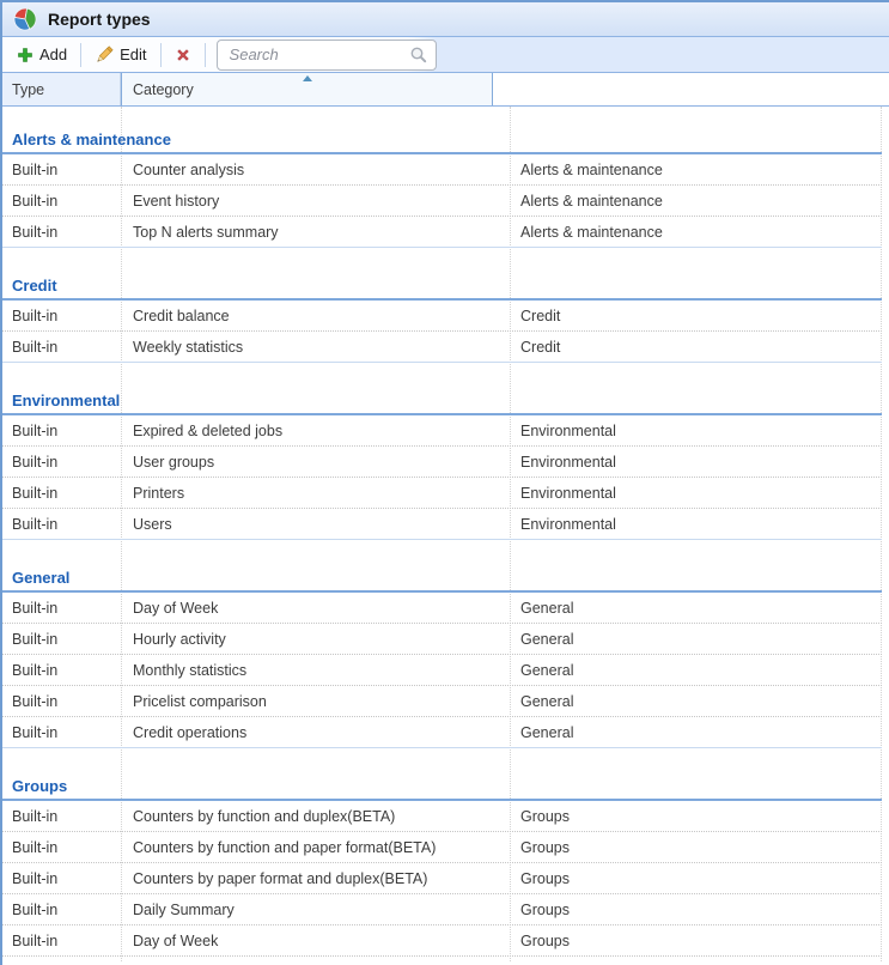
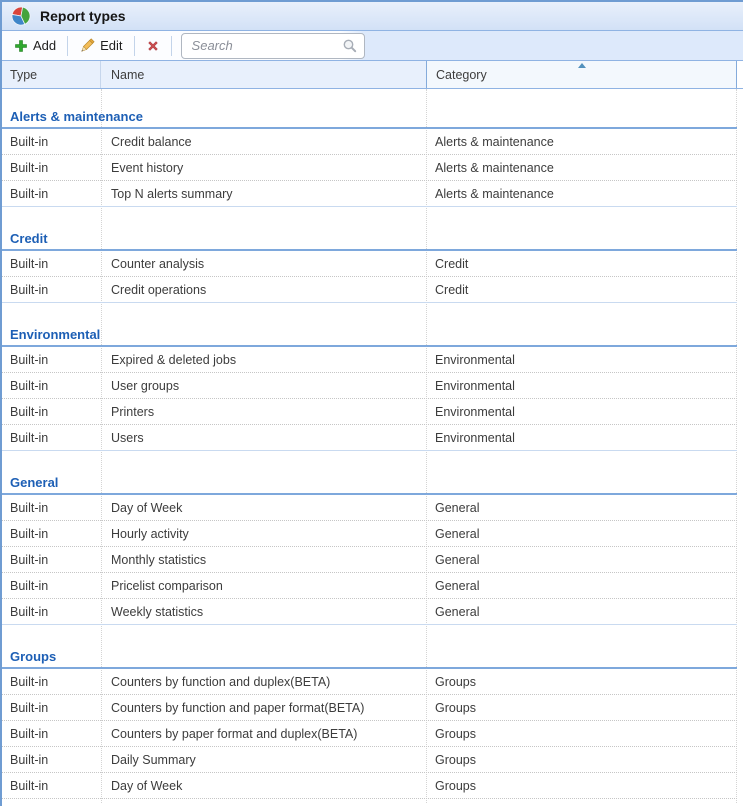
  Report types
  Add
  Edit
  Search
  Type
+ Name
  Category
  Alerts & maintenance
  Built-in
- Counter analysis
+ Credit balance
  Alerts & maintenance
  Built-in
  Event history
  Alerts & maintenance
  Built-in
  Top N alerts summary
  Alerts & maintenance
  Credit
  Built-in
- Credit balance
+ Counter analysis
  Credit
  Built-in
- Weekly statistics
+ Credit operations
  Credit
  Environmental
  Built-in
  Expired & deleted jobs
  Environmental
  Built-in
  User groups
  Environmental
  Built-in
  Printers
  Environmental
  Built-in
  Users
  Environmental
  General
  Built-in
  Day of Week
  General
  Built-in
  Hourly activity
  General
  Built-in
  Monthly statistics
  General
  Built-in
  Pricelist comparison
  General
  Built-in
- Credit operations
+ Weekly statistics
  General
  Groups
  Built-in
  Counters by function and duplex(BETA)
  Groups
  Built-in
  Counters by function and paper format(BETA)
  Groups
  Built-in
  Counters by paper format and duplex(BETA)
  Groups
  Built-in
  Daily Summary
  Groups
  Built-in
  Day of Week
  Groups
